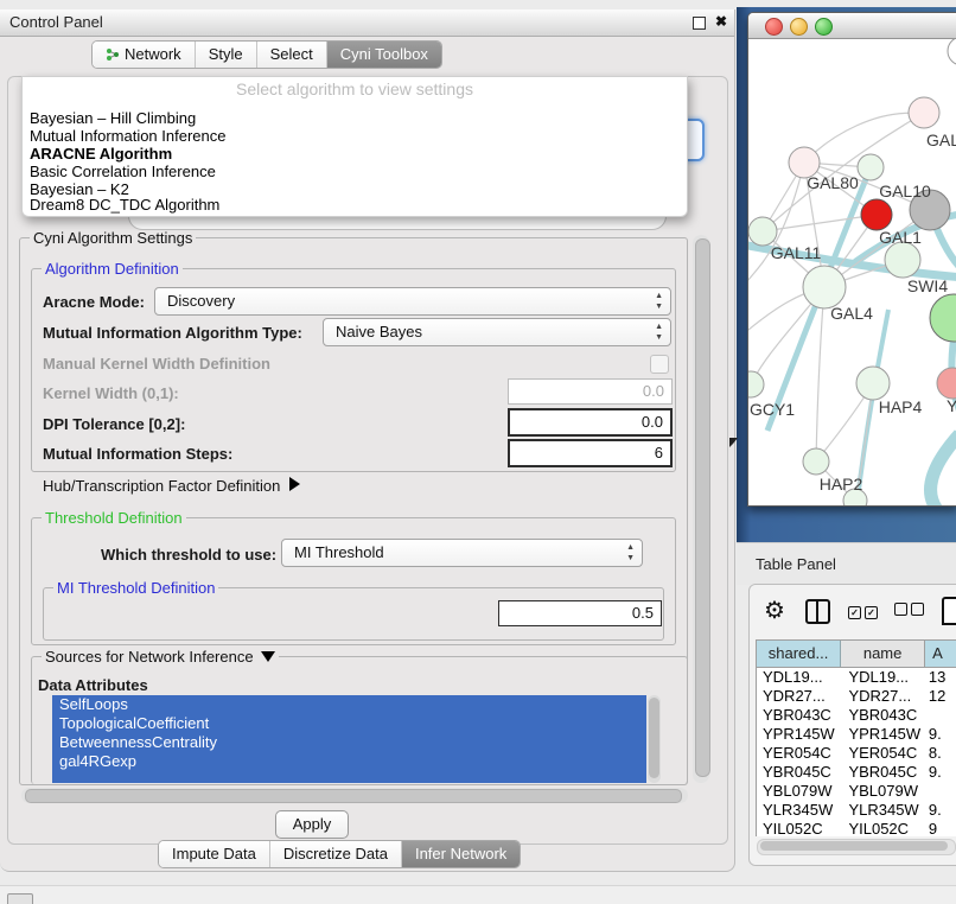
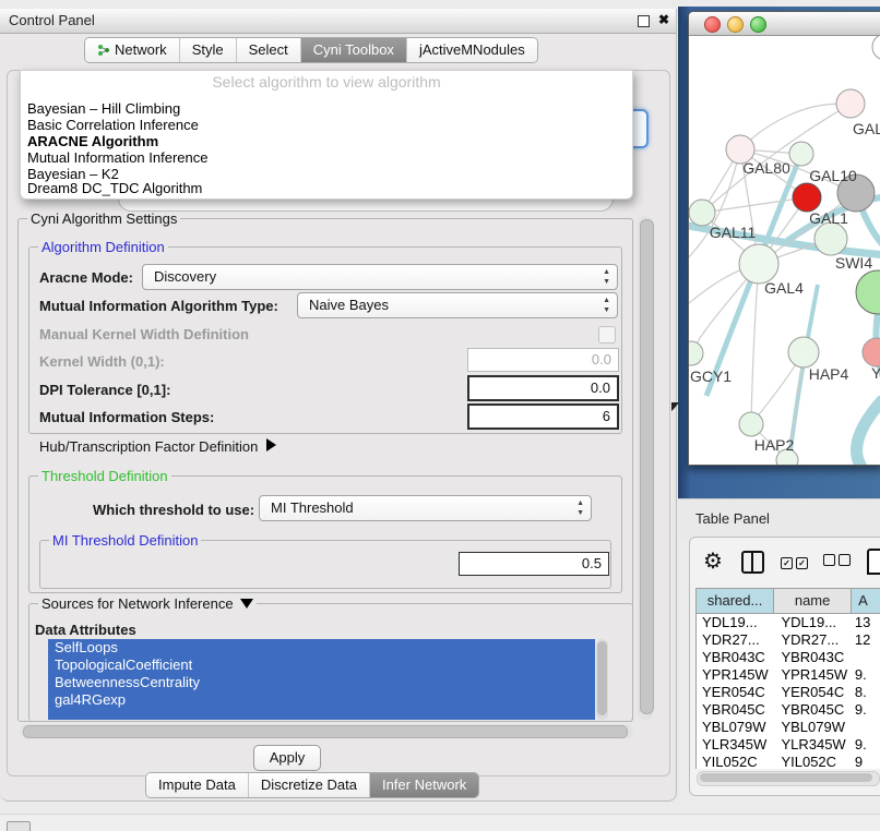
  Control Panel
  ✖
  Network
  Style
  Select
  Cyni Toolbox
+ jActiveMNodules
- Select algorithm to view settings
+ Select algorithm to view algorithm
  Bayesian – Hill Climbing
- Mutual Information Inference
+ Basic Correlation Inference
  ARACNE Algorithm
- Basic Correlation Inference
+ Mutual Information Inference
  Bayesian – K2
  Dream8 DC_TDC Algorithm
  Cyni Algorithm Settings
  Algorithm Definition
  Aracne Mode:
  Discovery
  Mutual Information Algorithm Type:
  Naive Bayes
  Manual Kernel Width Definition
  Kernel Width (0,1):
  0.0
- DPI Tolerance [0,2]:
+ DPI Tolerance [0,1]:
  0.0
  Mutual Information Steps:
  6
  Hub/Transcription Factor Definition
  Threshold Definition
  Which threshold to use:
  MI Threshold
  MI Threshold Definition
  0.5
  Sources for Network Inference
  Data Attributes
  SelfLoops
  TopologicalCoefficient
  BetweennessCentrality
  gal4RGexp
  Apply
  Impute Data
  Discretize Data
  Infer Network
  GAL80
  GAL10
  GAL11
  GAL1
  SWI4
  GAL4
  GCY1
  HAP4
  HAP2
  GAL
  Y
  Table Panel
  ⚙
  ✓ ✓
  shared...
  name
  A
  YDL19...
  YDL19...
  13
  YDR27...
  YDR27...
  12
  YBR043C
  YBR043C
  YPR145W
  YPR145W
  9.
  YER054C
  YER054C
  8.
  YBR045C
  YBR045C
  9.
  YBL079W
  YBL079W
  YLR345W
  YLR345W
  9.
  YIL052C
  YIL052C
  9
